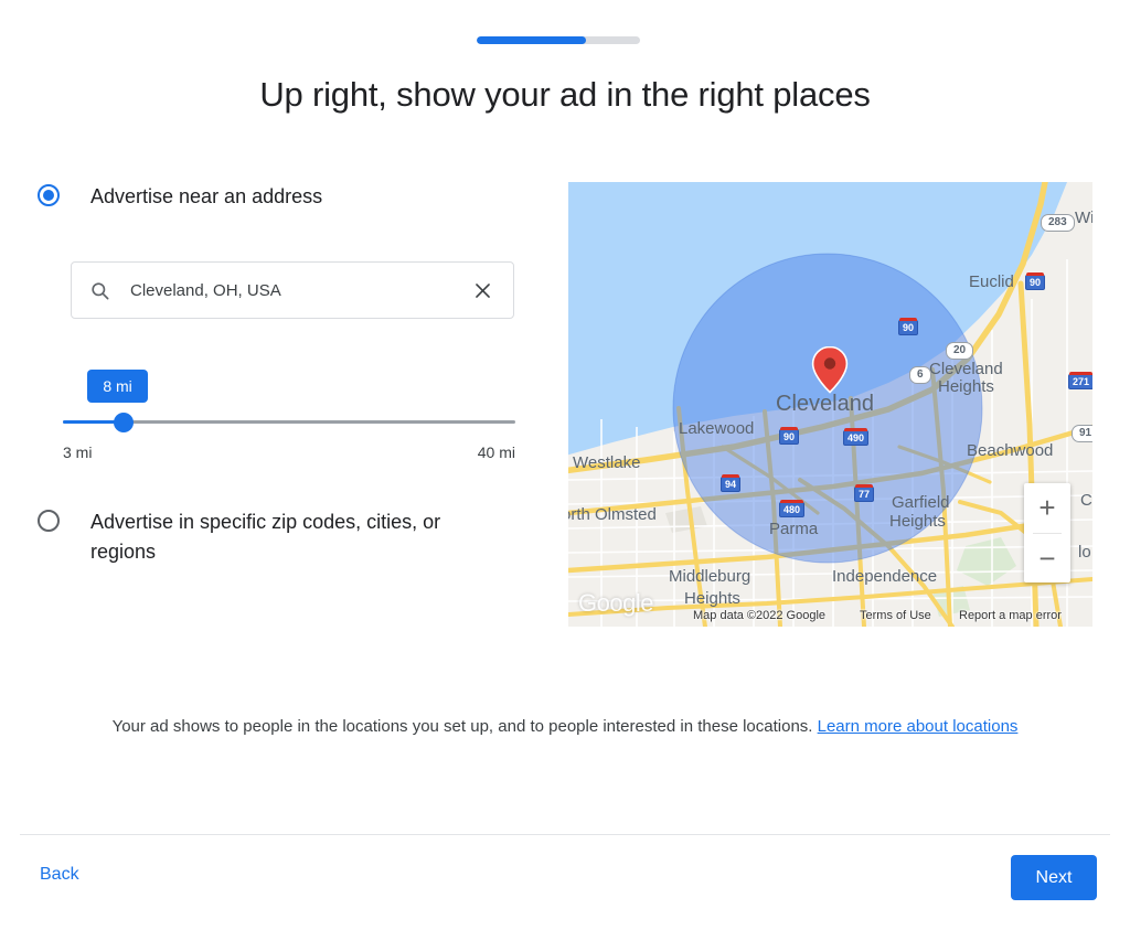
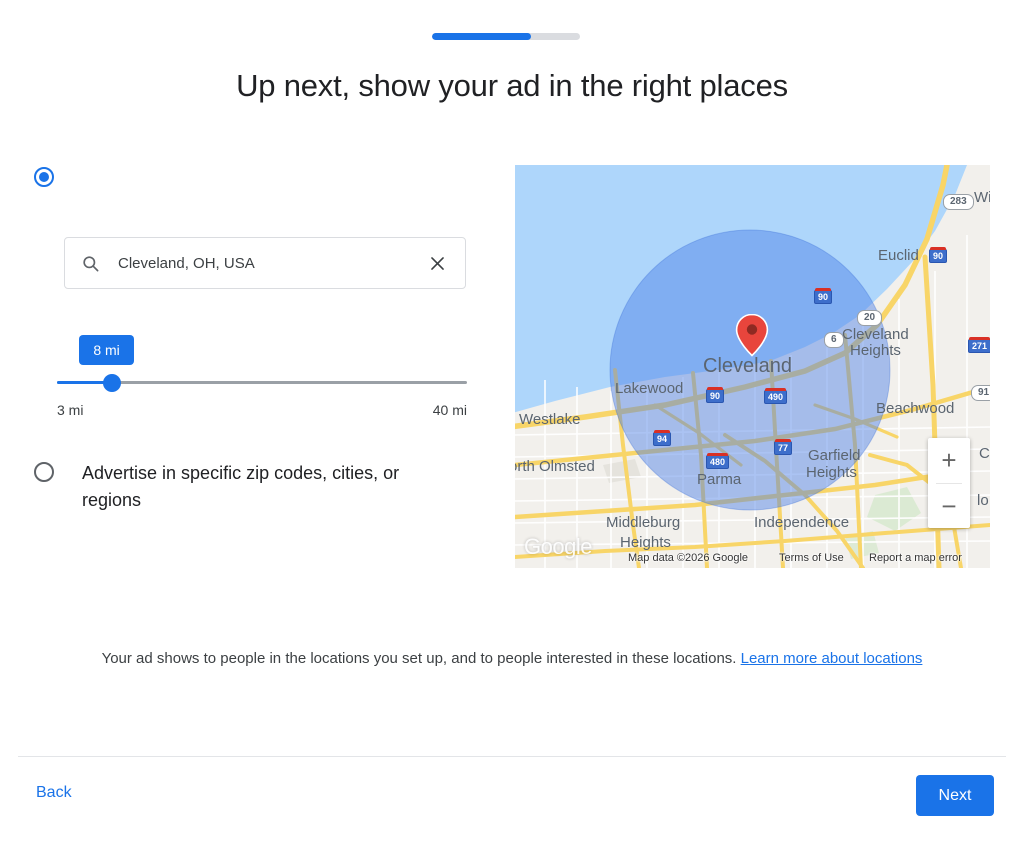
- Up right, show your ad in the right places
+ Up next, show your ad in the right places
- Advertise near an address
  Cleveland, OH, USA
  8 mi
  3 mi
  40 mi
  Advertise in specific zip codes, cities, or regions
  Cleveland
  Euclid
  Lakewood
  Westlake
  rth Olmsted
  Parma
  Middleburg
  Heights
  Independence
  Beachwood
  Cleveland
  Heights
  Garfield
  Heights
  Wi
  C
  lo
  90
  90
  90
  77
  94
  480
  271
  490
  283
  20
  6
  91
  +
  −
  Google
- Map data ©2022 Google
+ Map data ©2026 Google
  Terms of Use
  Report a map error
  Your ad shows to people in the locations you set up, and to people interested in these locations. Learn more about locations
  Back
  Next
